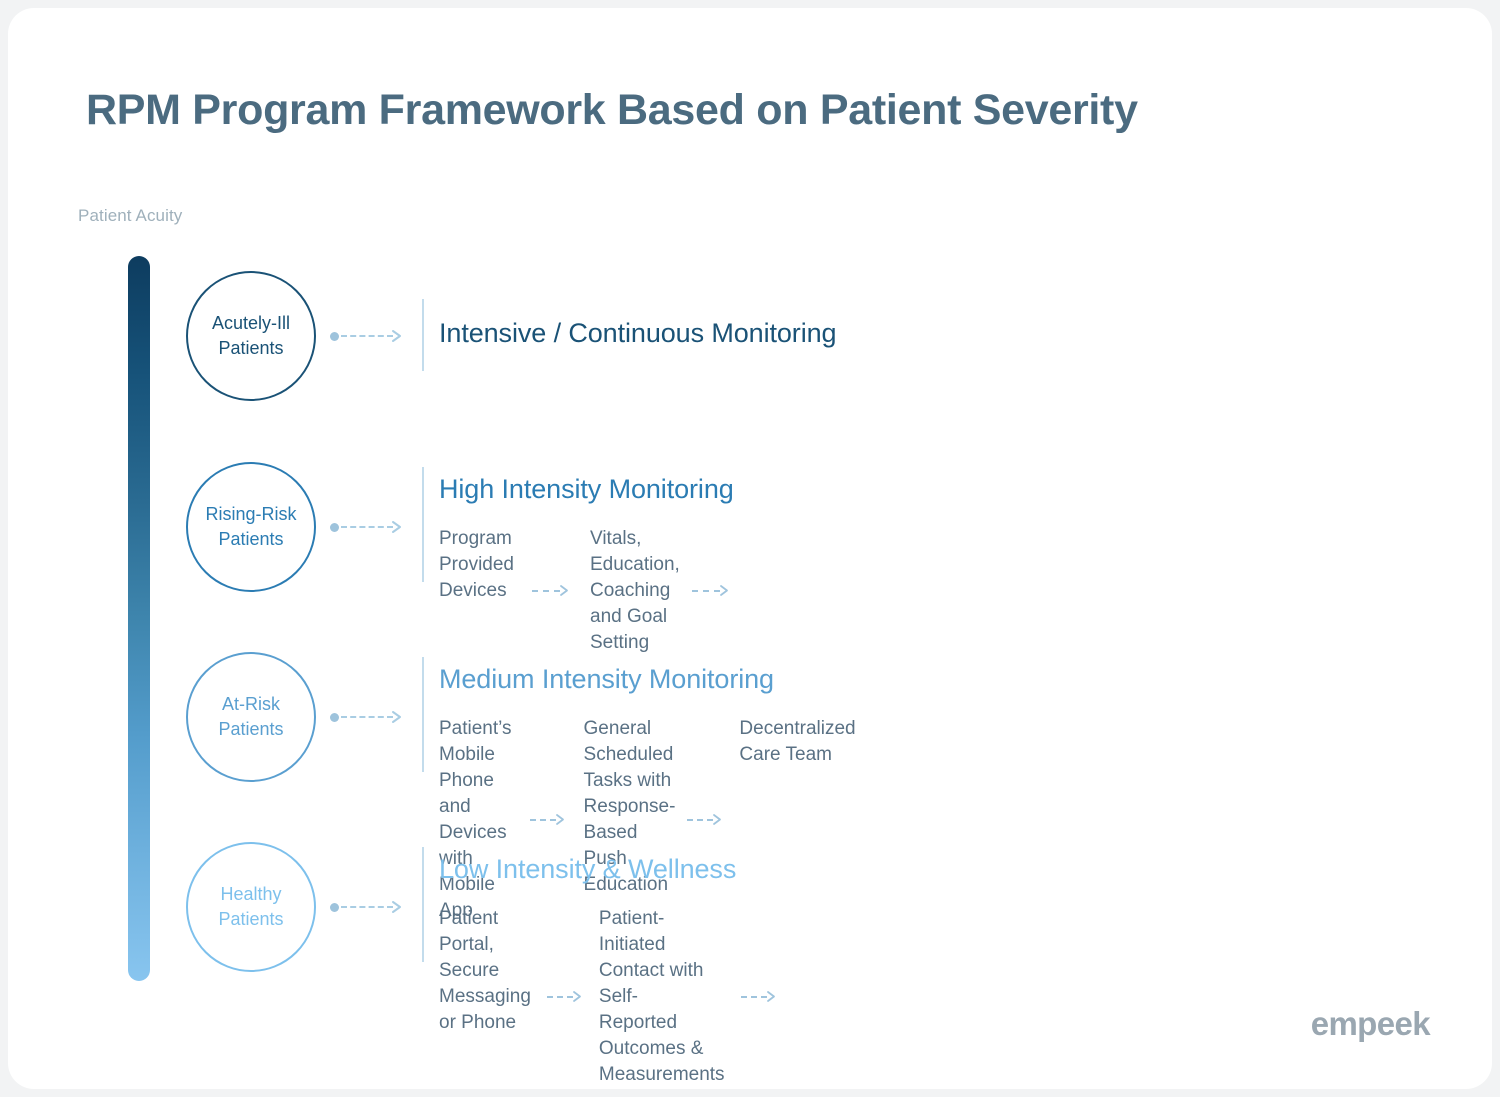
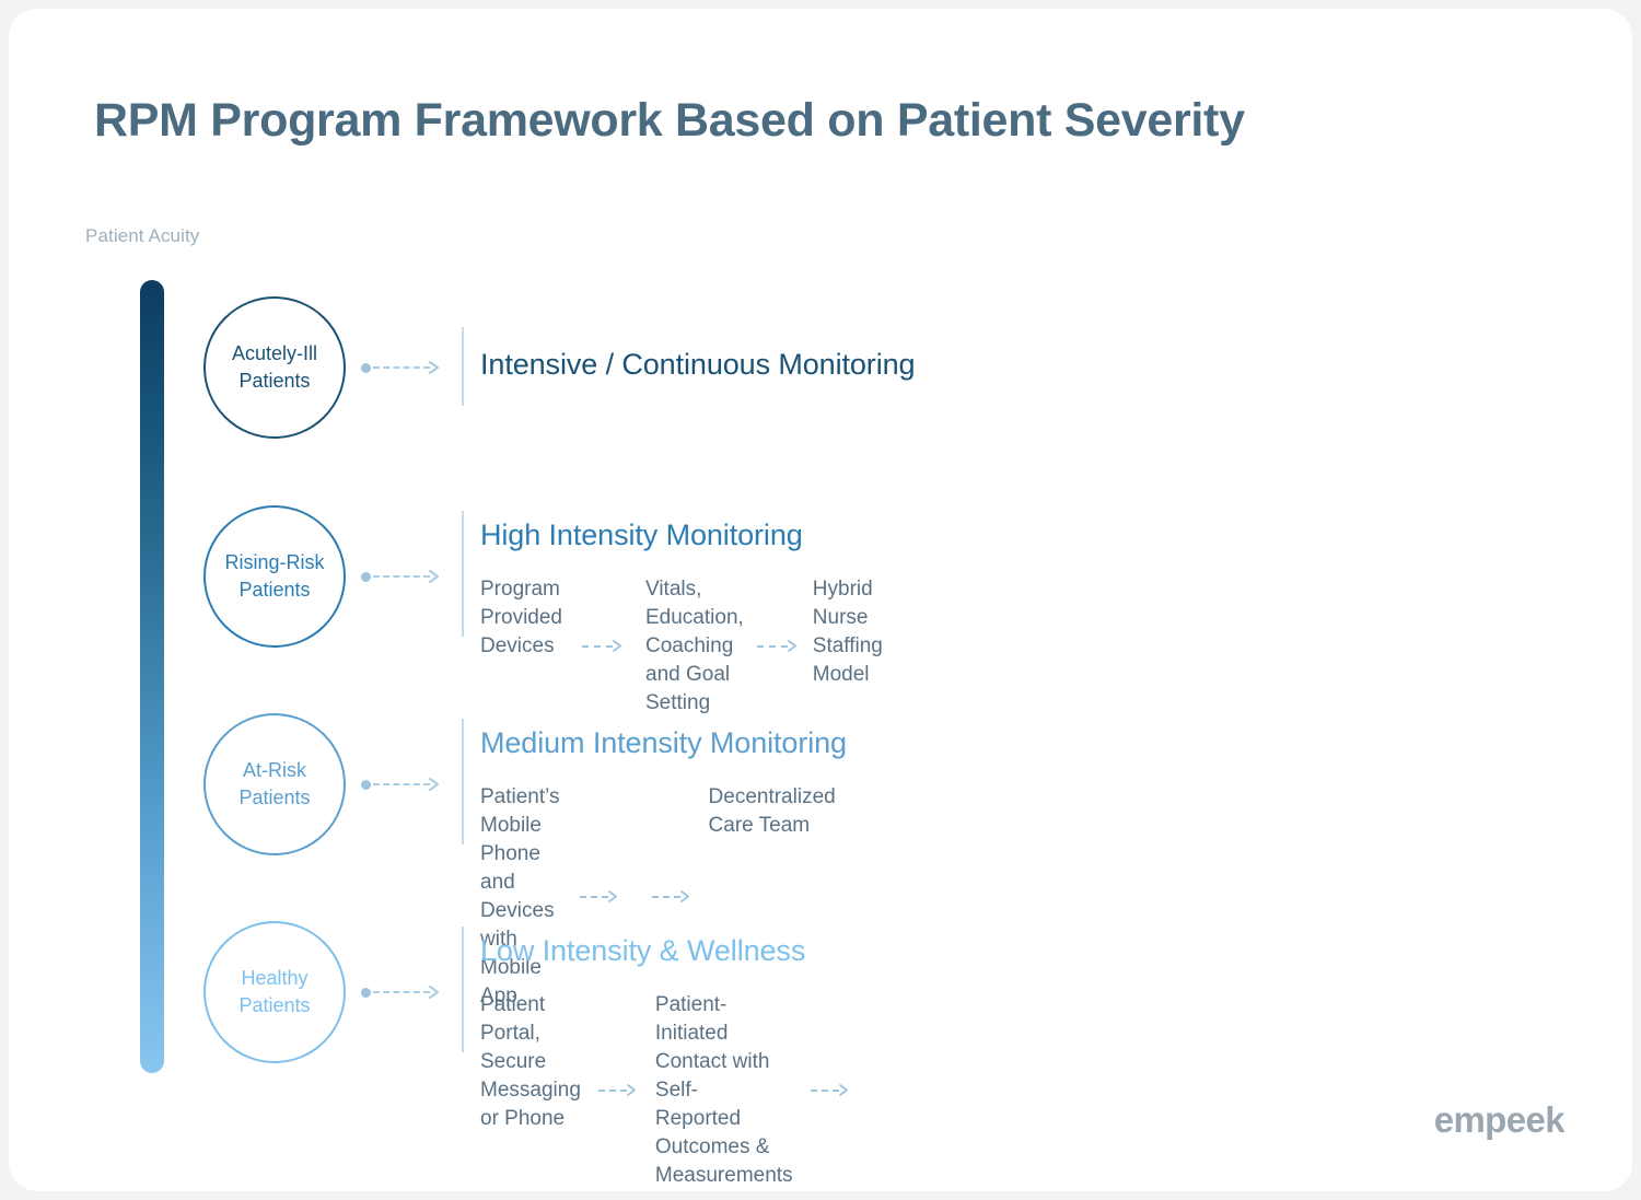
  RPM Program Framework Based on Patient Severity
  Patient Acuity
  Acutely-Ill
  Patients
  Intensive / Continuous Monitoring
  Rising-Risk
  Patients
  High Intensity Monitoring
  Program
  Provided Devices
  Vitals, Education, Coaching
  and Goal Setting
+ Hybrid Nurse
+ Staffing Model
  At-Risk
  Patients
  Medium Intensity Monitoring
  Patient’s Mobile Phone and
  Devices with Mobile App
- General Scheduled Tasks with
- Response-Based Push Education
  Decentralized
  Care Team
  Healthy
  Patients
  Low Intensity & Wellness
  Patient Portal, Secure
  Messaging or Phone
  Patient-Initiated Contact with Self-
  Reported Outcomes & Measurements
  empeek
